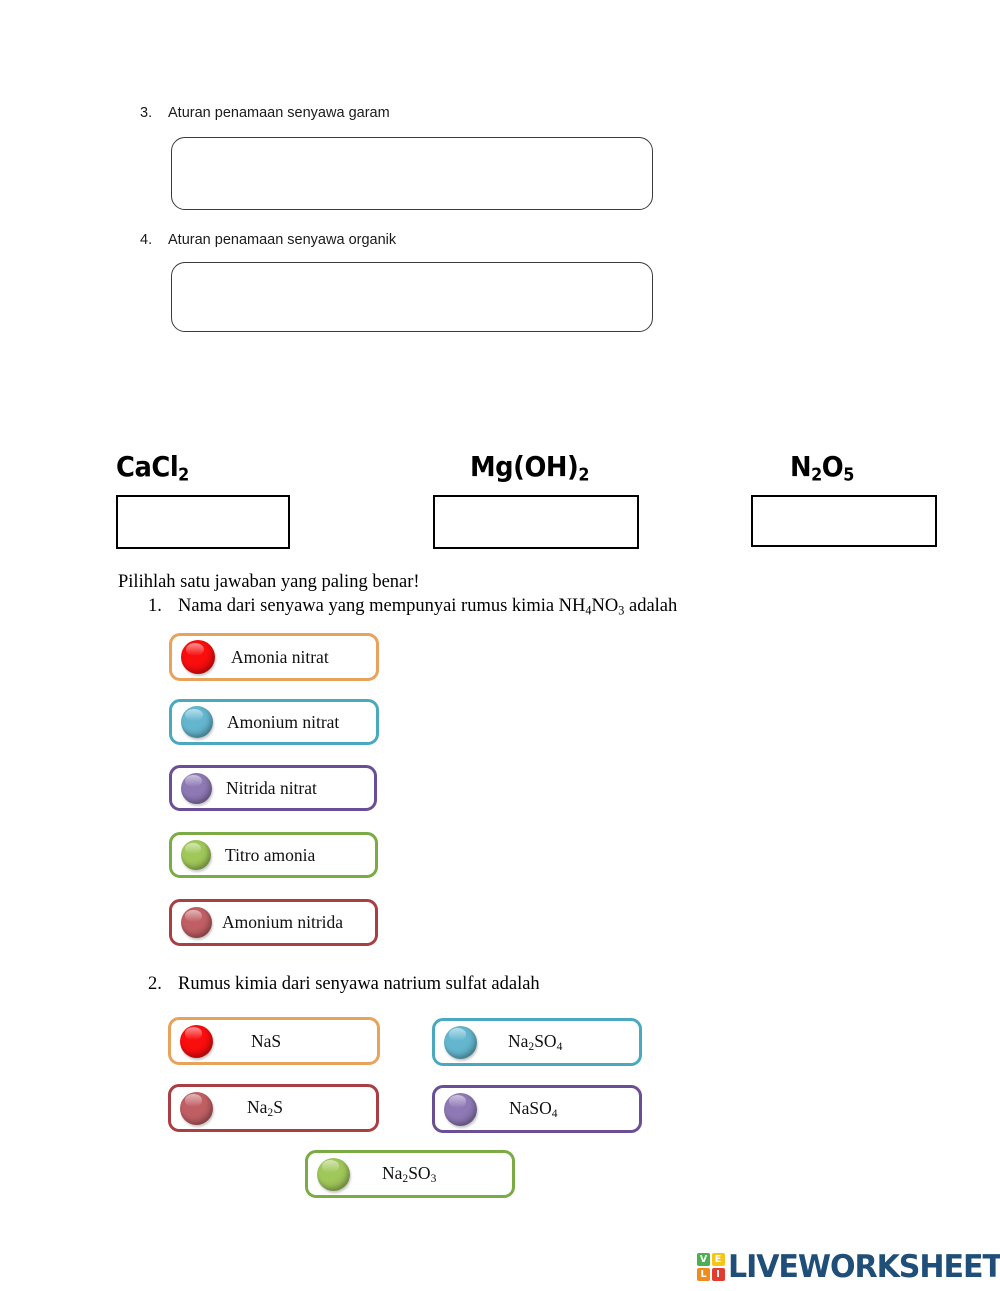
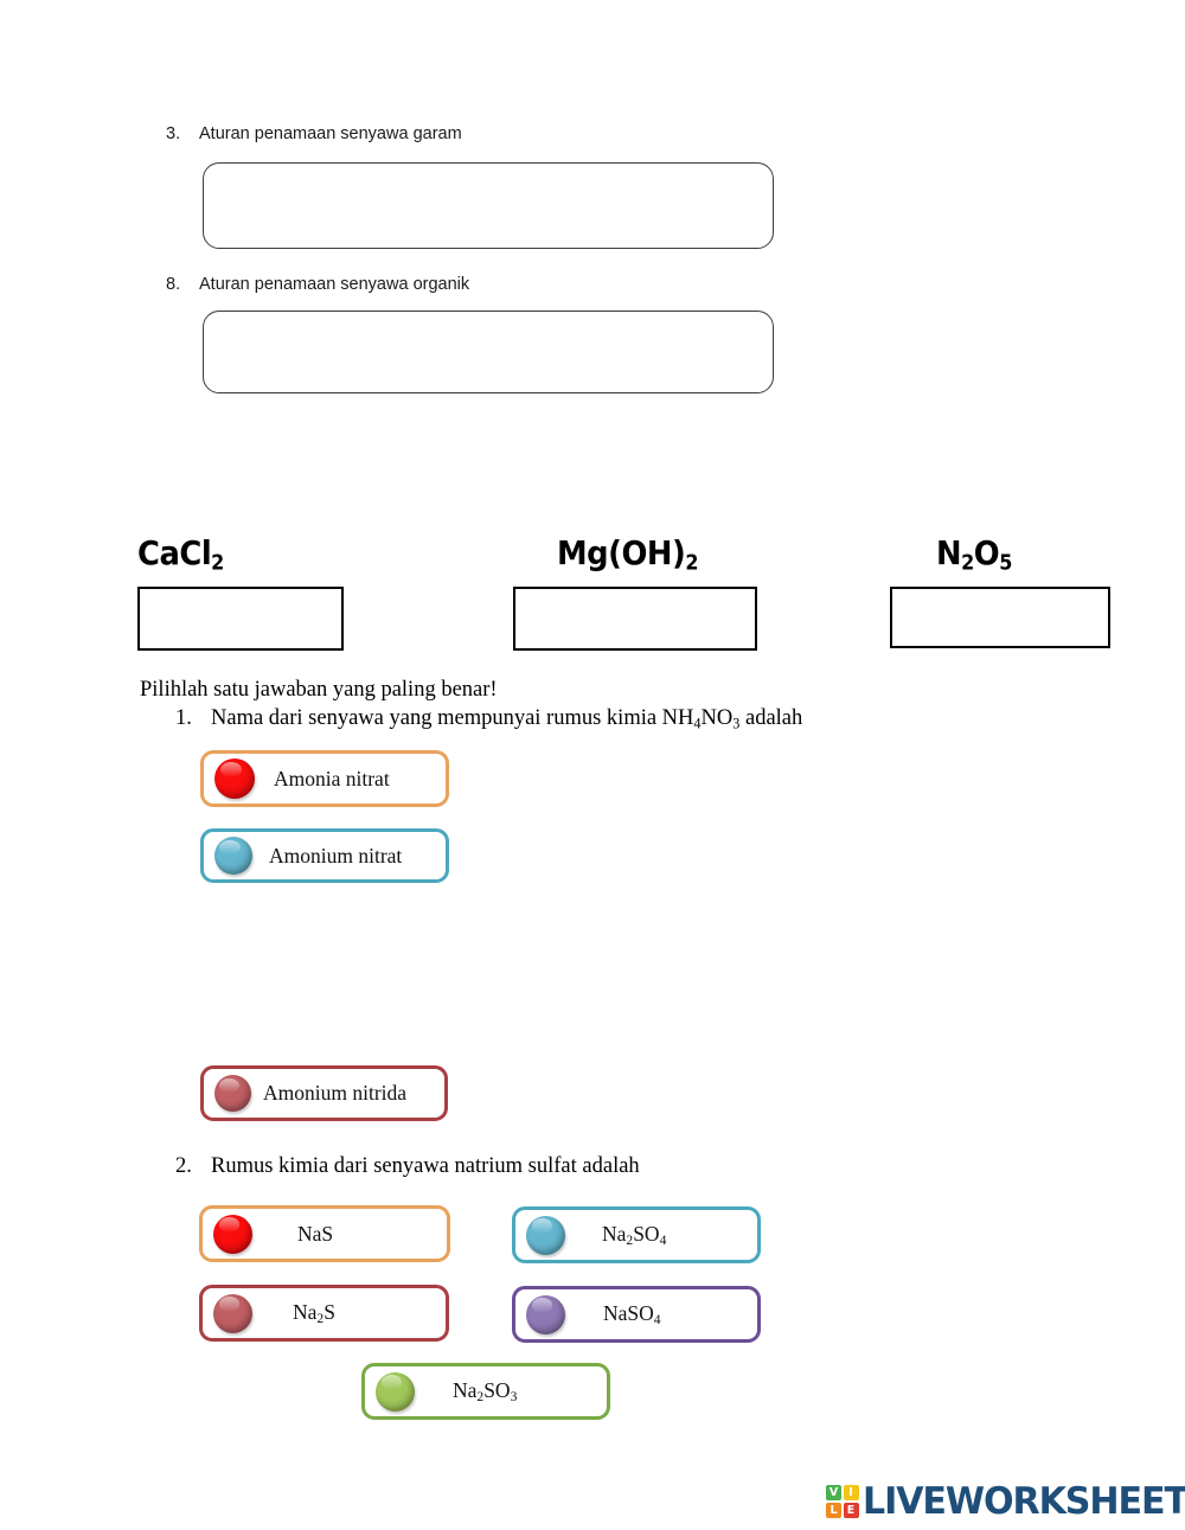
  3. Aturan penamaan senyawa garam
- 4. Aturan penamaan senyawa organik
+ 8. Aturan penamaan senyawa organik
  CaCl2
  Mg(OH)2
  N2O5
  Pilihlah satu jawaban yang paling benar!
  1.
  Nama dari senyawa yang mempunyai rumus kimia NH4NO3 adalah
  Amonia nitrat
  Amonium nitrat
- Nitrida nitrat
- Titro amonia
  Amonium nitrida
  2.
  Rumus kimia dari senyawa natrium sulfat adalah
  NaS
  Na2SO4
  Na2S
  NaSO4
  Na2SO3
  V
- E
+ I
  L
- I
+ E
  LIVEWORKSHEET
